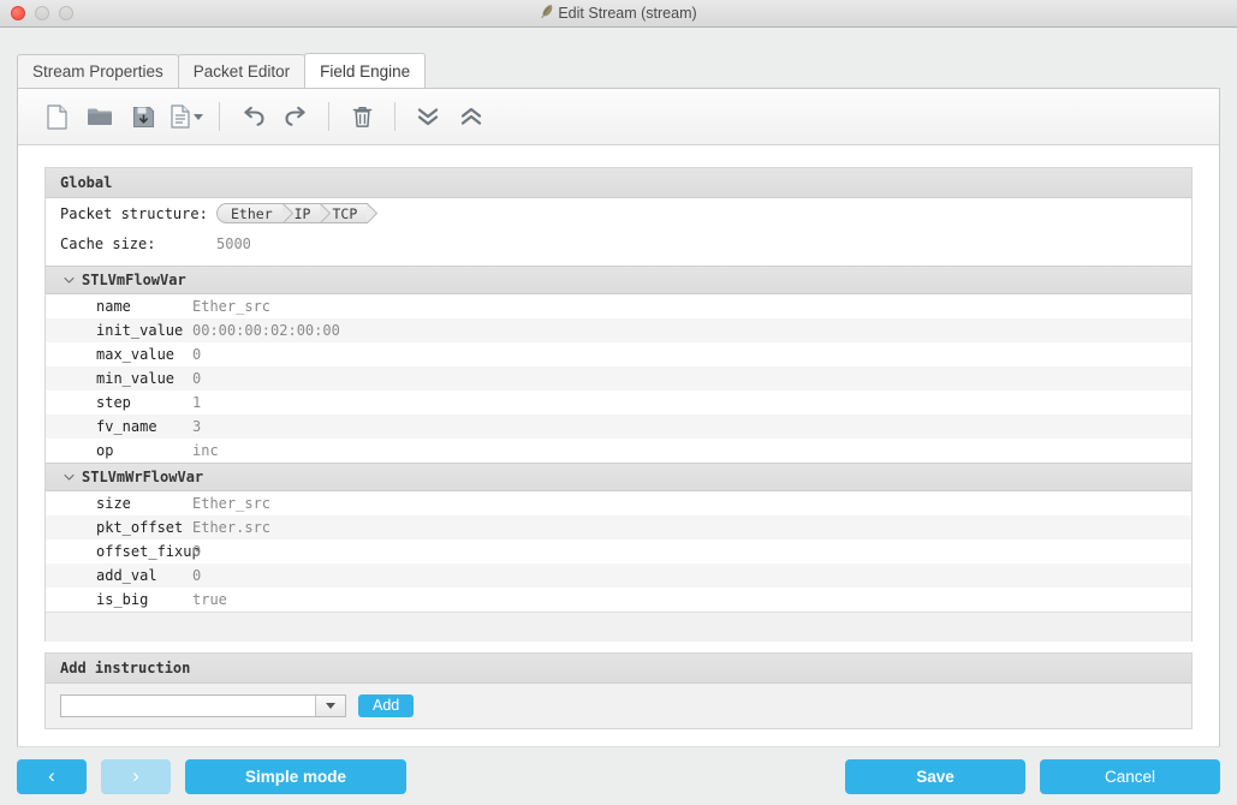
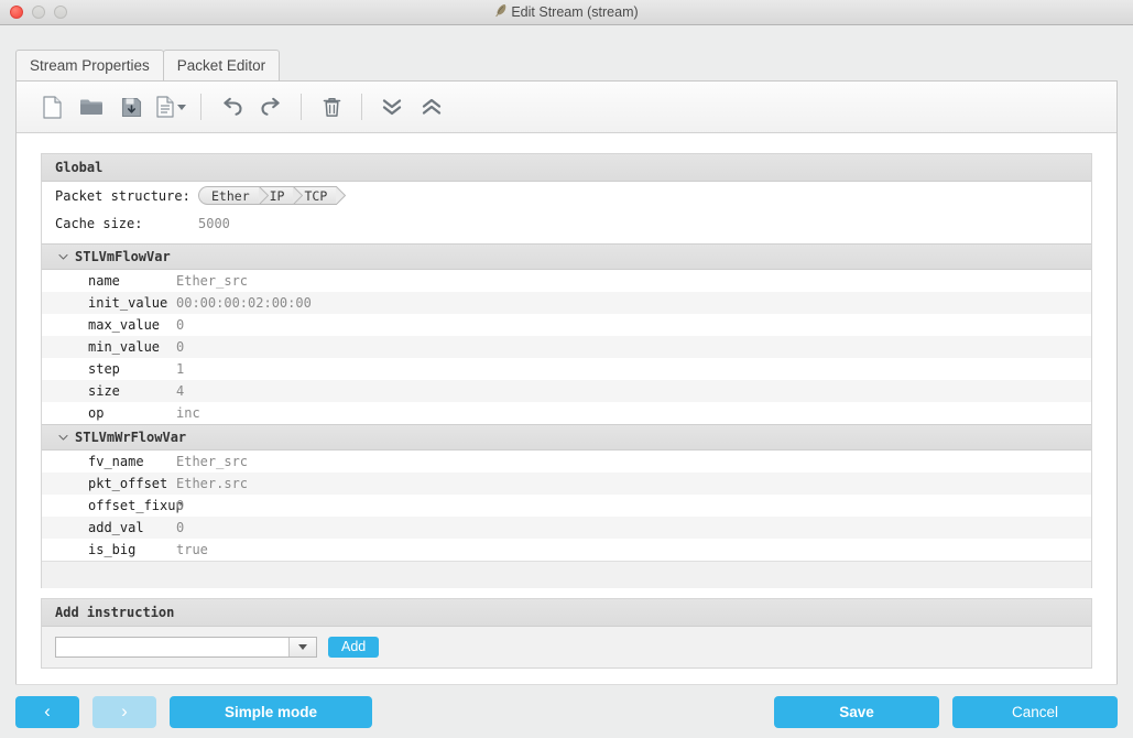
  Edit Stream (stream)
  Stream Properties
  Packet Editor
- Field Engine
  Global
  Packet structure:
  Ether
  IP
  TCP
  Cache size:
  5000
  STLVmFlowVar
  name
  Ether_src
  init_value
  00:00:00:02:00:00
  max_value
  0
  min_value
  0
  step
  1
- fv_name
+ size
- 3
+ 4
  op
  inc
  STLVmWrFlowVar
- size
+ fv_name
  Ether_src
  pkt_offset
  Ether.src
  offset_fixup
  0
  add_val
  0
  is_big
  true
  Add instruction
  Add
  ‹
  ›
  Simple mode
  Save
  Cancel
